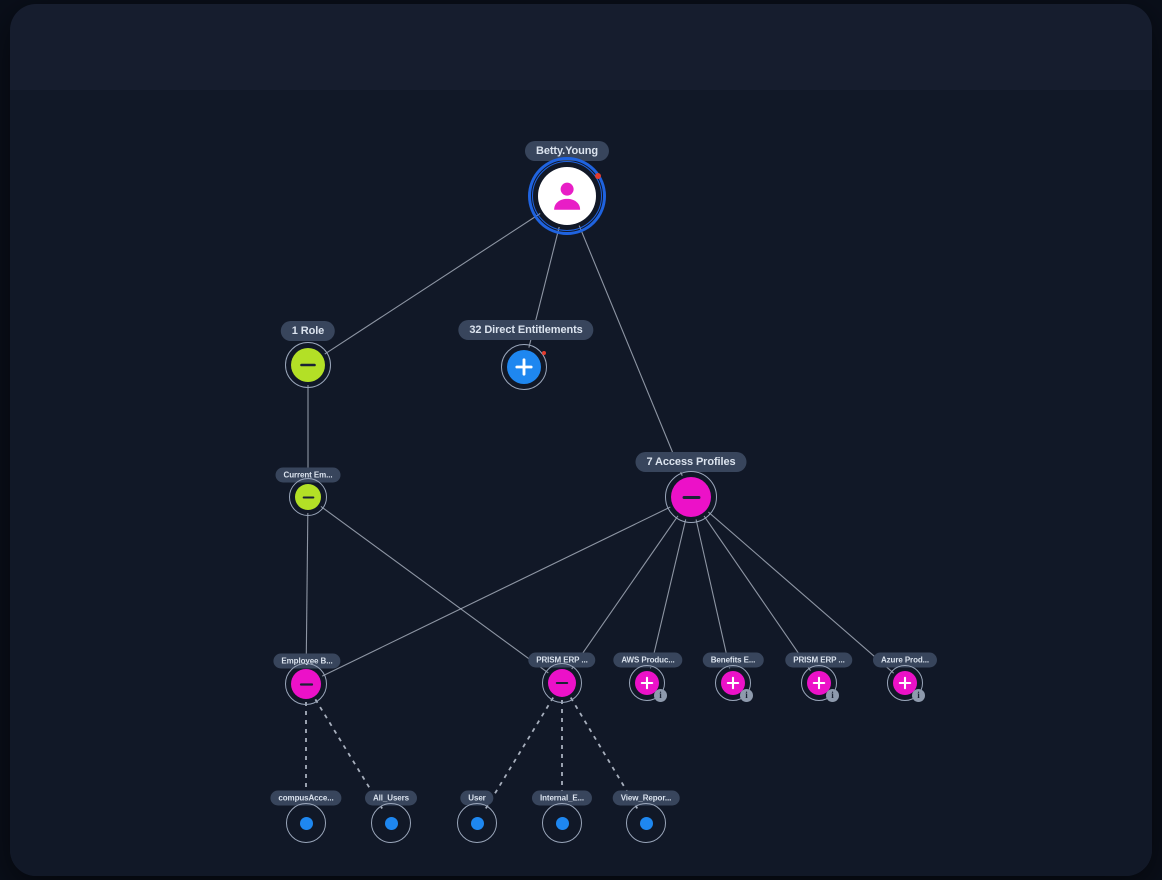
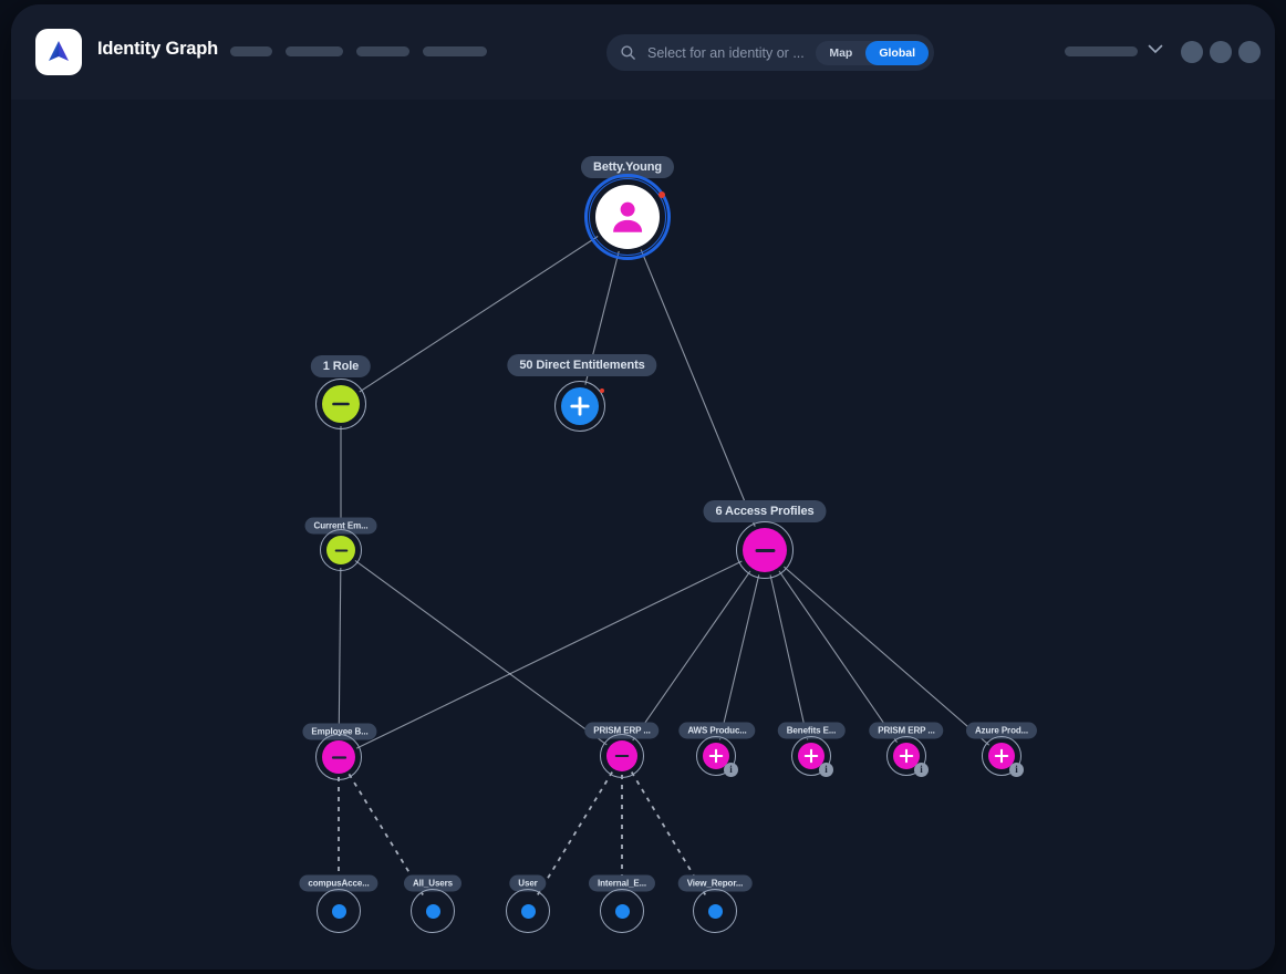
+ Identity Graph
+ Select for an identity or ...
+ Map
+ Global
  Betty.Young
  1 Role
- 32 Direct Entitlements
+ 50 Direct Entitlements
- 7 Access Profiles
+ 6 Access Profiles
  Current Em...
  Employee B...
  PRISM ERP ...
  AWS Produc...
  i
  Benefits E...
  i
  PRISM ERP ...
  i
  Azure Prod...
  i
  compusAcce...
  All_Users
  User
  Internal_E...
  View_Repor...
